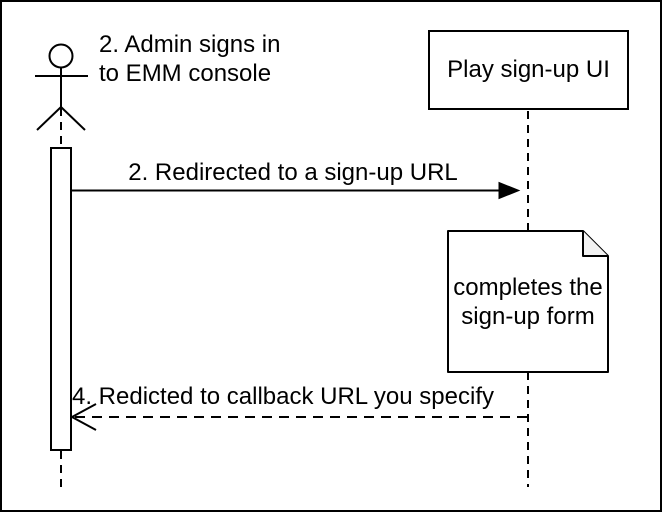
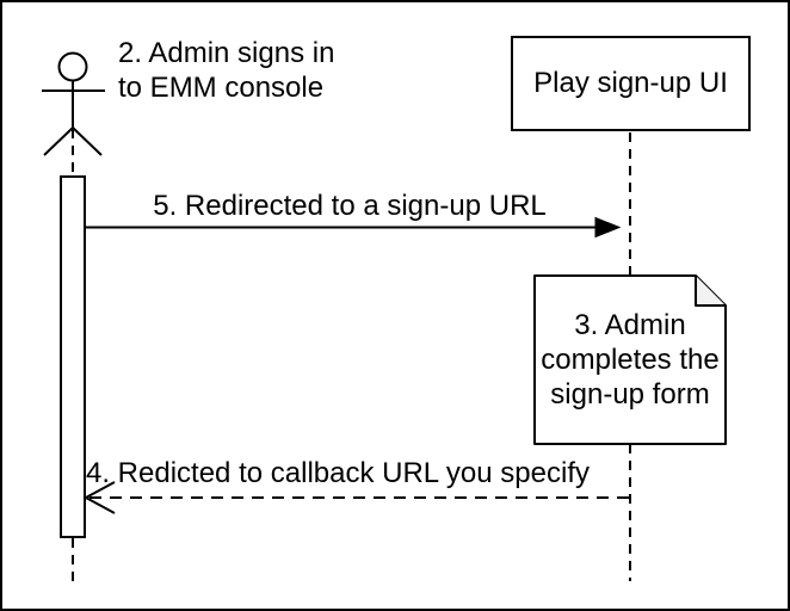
  2. Admin signs in
  to EMM console
  Play sign-up UI
- 2. Redirected to a sign-up URL
+ 5. Redirected to a sign-up URL
+ 3. Admin
  completes the
  sign-up form
  4. Redicted to callback URL you specif
